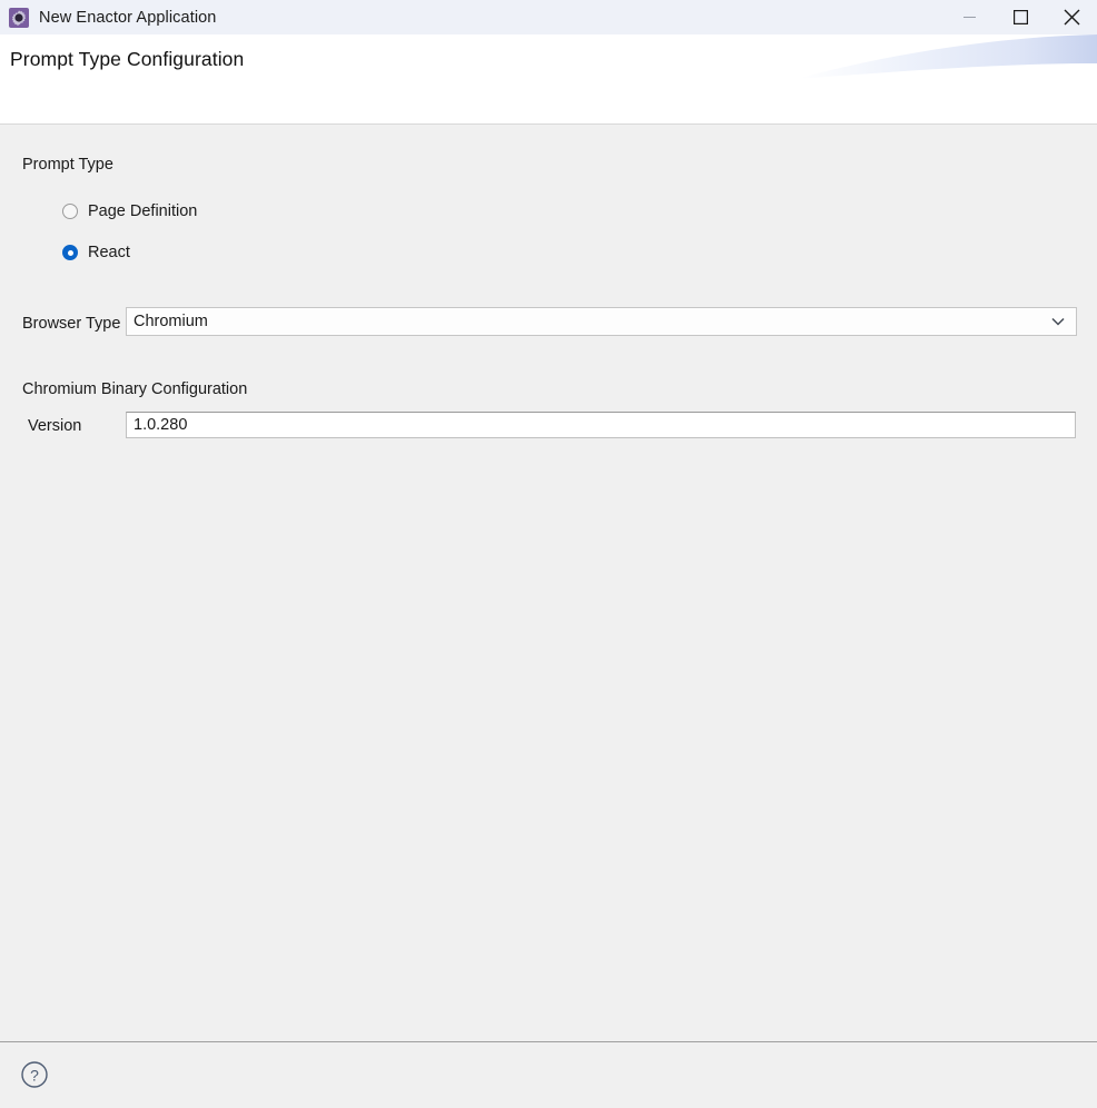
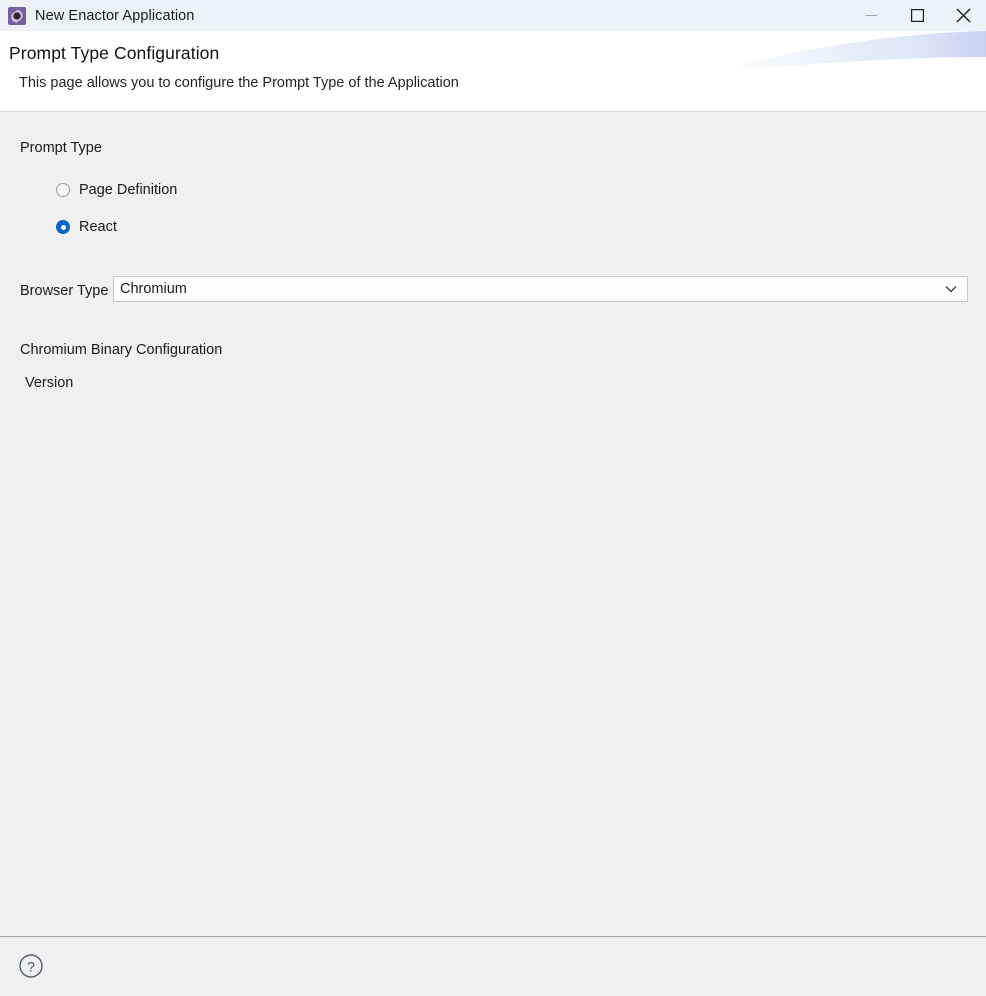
  New Enactor Application
  Prompt Type Configuration
+ This page allows you to configure the Prompt Type of the Application
  Prompt Type
  Page Definition
  React
  Browser Type
  Chromium
  Chromium Binary Configuration
  Version
- 1.0.280
  ?
